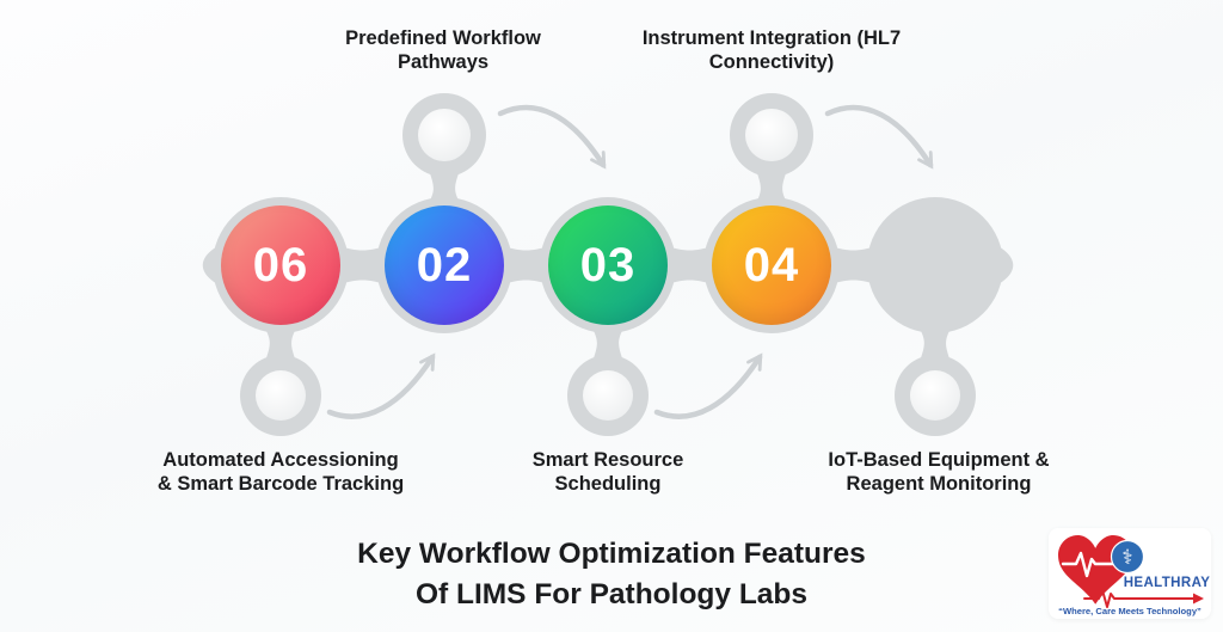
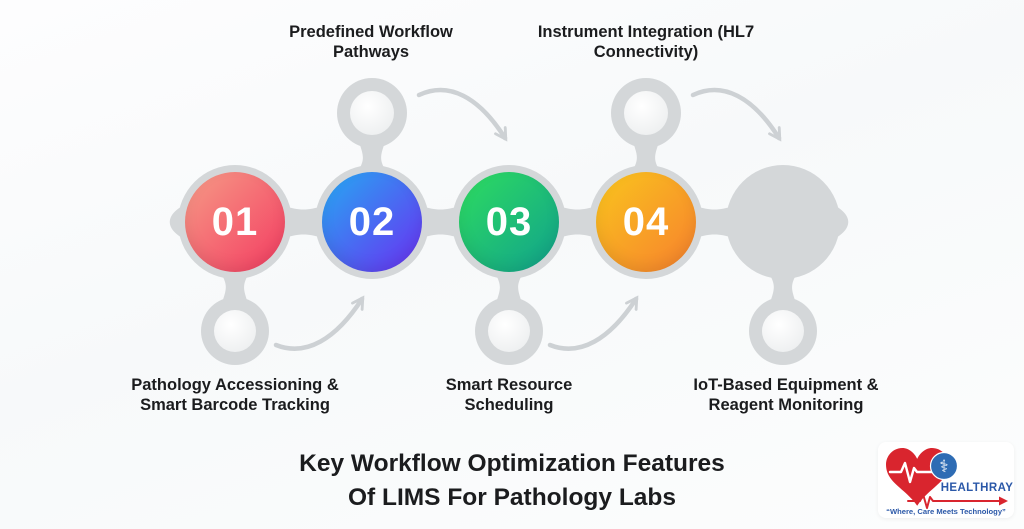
- 06
+ 01
  02
  03
  04
  Predefined Workflow Pathways
  Instrument Integration (HL7 Connectivity)
- Automated Accessioning & Smart Barcode Tracking
+ Pathology Accessioning & Smart Barcode Tracking
  Smart Resource Scheduling
  IoT-Based Equipment & Reagent Monitoring
  Key Workflow Optimization Features
  Of LIMS For Pathology Labs
  ⚕
  HEALTHRAY
  “Where, Care Meets Technology”
